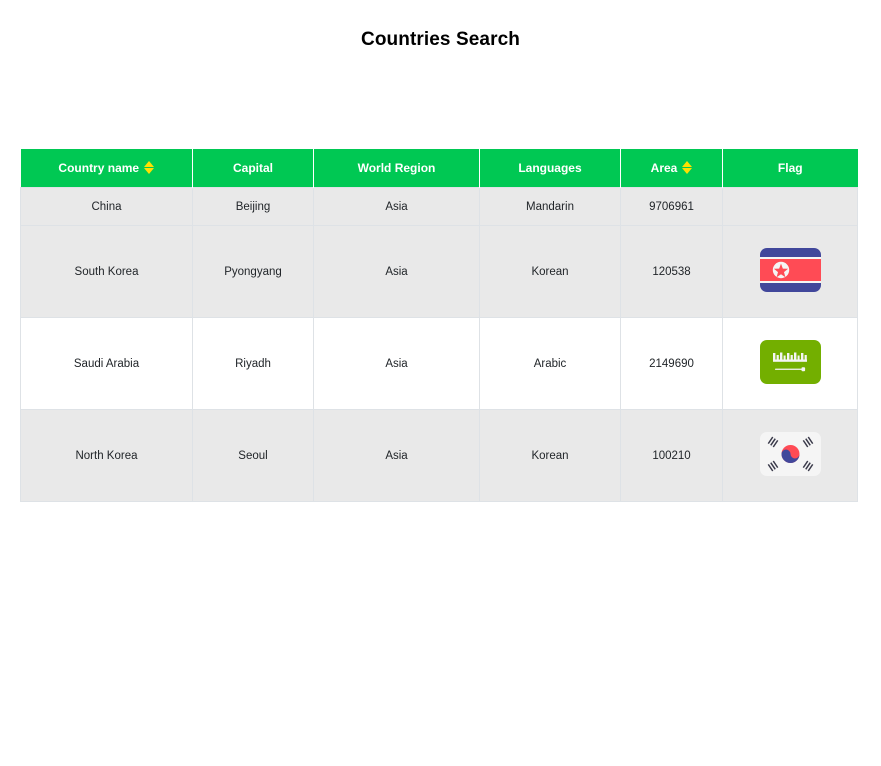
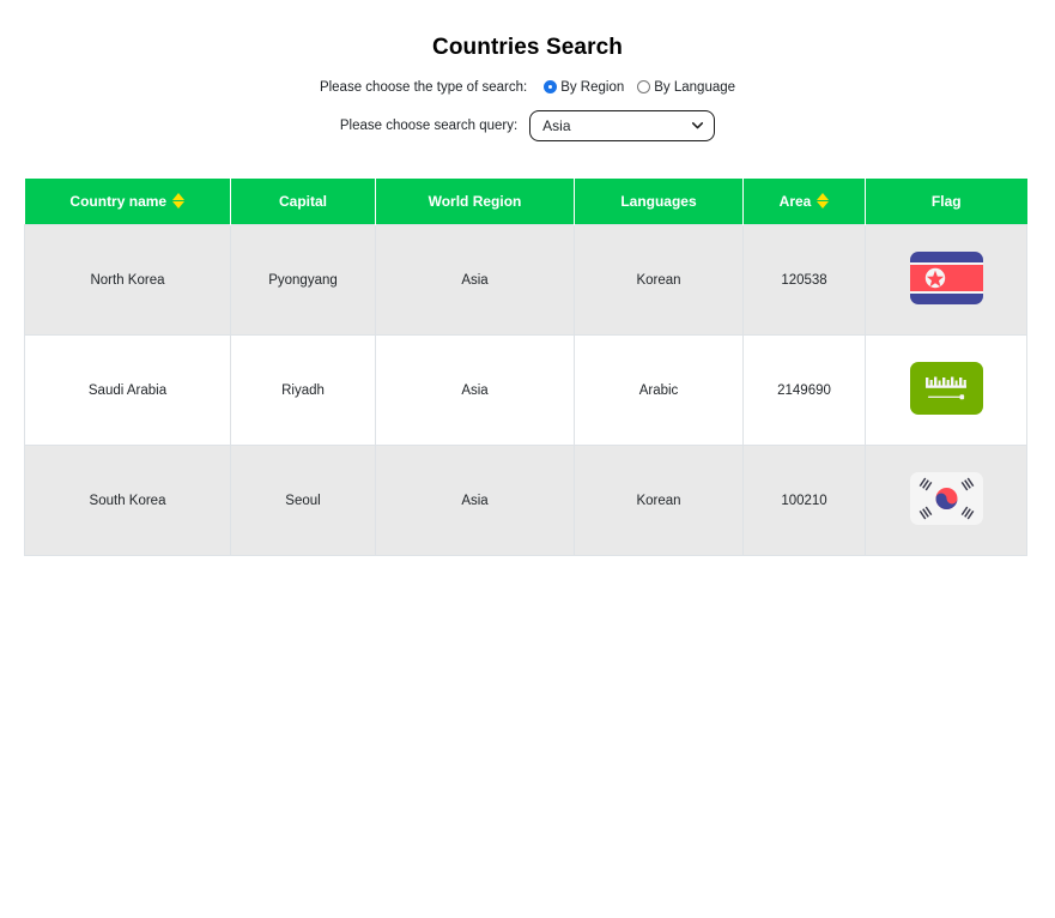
  Countries Search
+ Please choose the type of search:
+ By Region
+ By Language
+ Please choose search query:
+ Asia
  Country name	Capital	World Region	Languages	Area	Flag
- China	Beijing	Asia	Mandarin	9706961
- South Korea	Pyongyang	Asia	Korean	120538
+ North Korea	Pyongyang	Asia	Korean	120538
  Saudi Arabia	Riyadh	Asia	Arabic	2149690
- North Korea	Seoul	Asia	Korean	100210
+ South Korea	Seoul	Asia	Korean	100210
